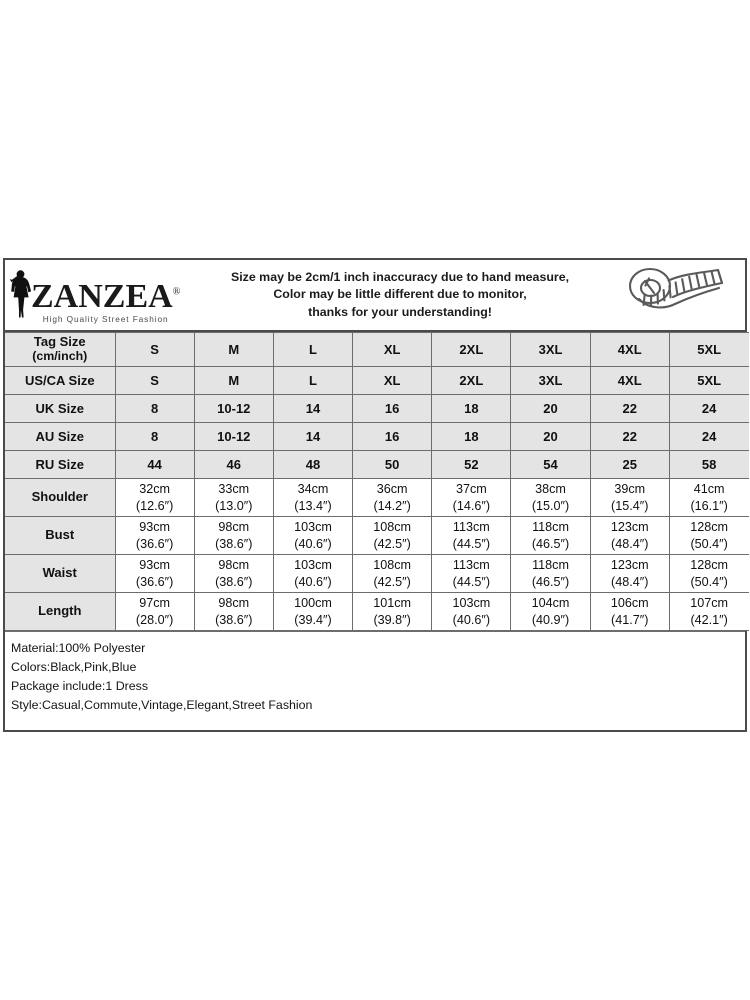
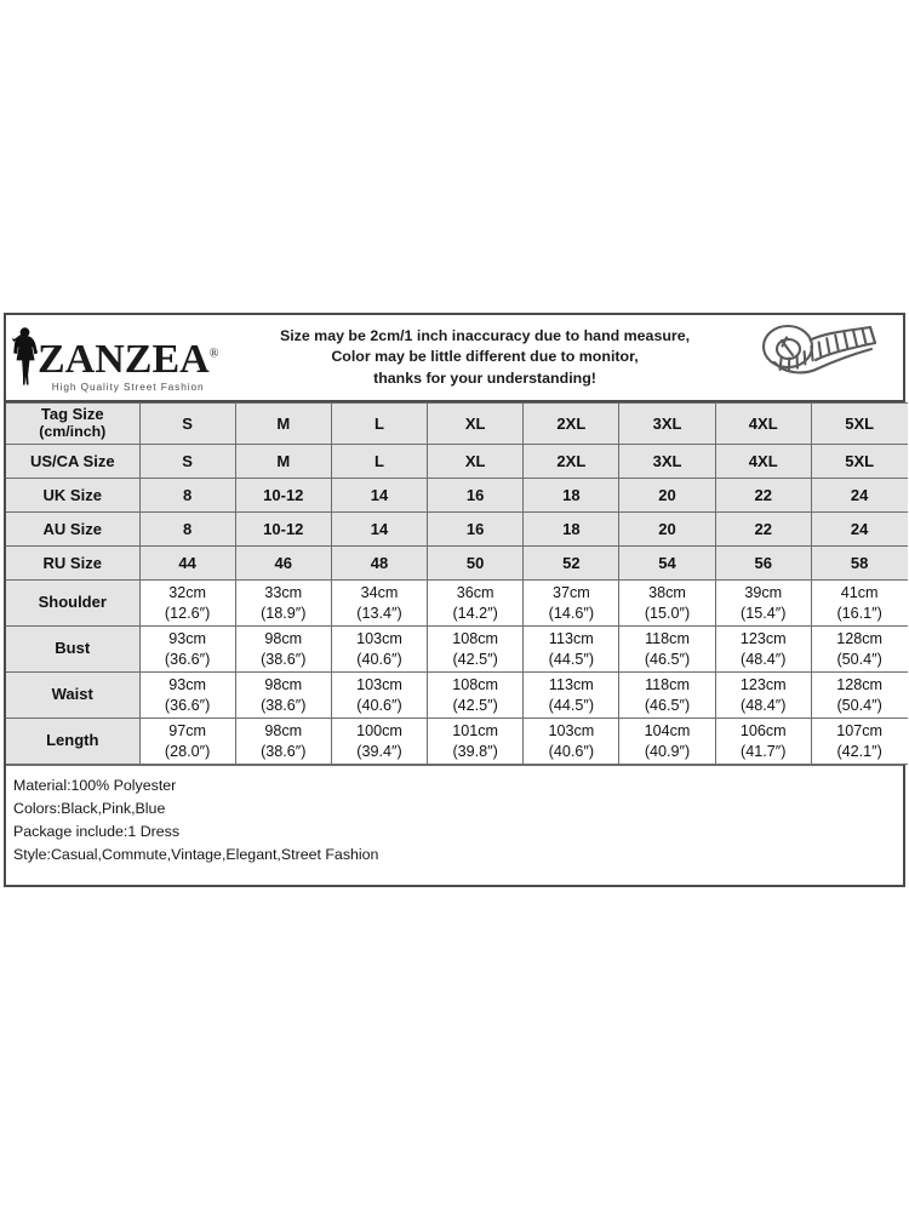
  ZANZEA®
  High Quality Street Fashion
  Size may be 2cm/1 inch inaccuracy due to hand measure,
  Color may be little different due to monitor,
  thanks for your understanding!
  Tag Size (cm/inch)	S	M	L	XL	2XL	3XL	4XL	5XL
  US/CA Size	S	M	L	XL	2XL	3XL	4XL	5XL
  UK Size	8	10-12	14	16	18	20	22	24
  AU Size	8	10-12	14	16	18	20	22	24
- RU Size	44	46	48	50	52	54	25	58
+ RU Size	44	46	48	50	52	54	56	58
- Shoulder	32cm(12.6″)	33cm(13.0″)	34cm(13.4″)	36cm(14.2″)	37cm(14.6″)	38cm(15.0″)	39cm(15.4″)	41cm(16.1″)
+ Shoulder	32cm(12.6″)	33cm(18.9″)	34cm(13.4″)	36cm(14.2″)	37cm(14.6″)	38cm(15.0″)	39cm(15.4″)	41cm(16.1″)
  Bust	93cm(36.6″)	98cm(38.6″)	103cm(40.6″)	108cm(42.5″)	113cm(44.5″)	118cm(46.5″)	123cm(48.4″)	128cm(50.4″)
  Waist	93cm(36.6″)	98cm(38.6″)	103cm(40.6″)	108cm(42.5″)	113cm(44.5″)	118cm(46.5″)	123cm(48.4″)	128cm(50.4″)
  Length	97cm(28.0″)	98cm(38.6″)	100cm(39.4″)	101cm(39.8″)	103cm(40.6″)	104cm(40.9″)	106cm(41.7″)	107cm(42.1″)
  Material:100% Polyester
  Colors:Black,Pink,Blue
  Package include:1 Dress
  Style:Casual,Commute,Vintage,Elegant,Street Fashion
